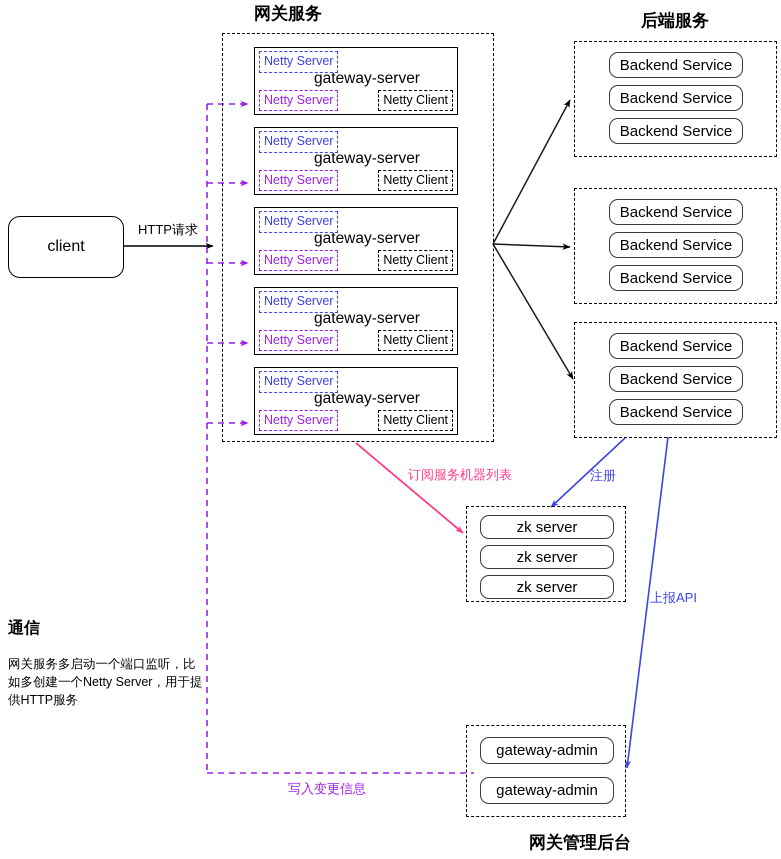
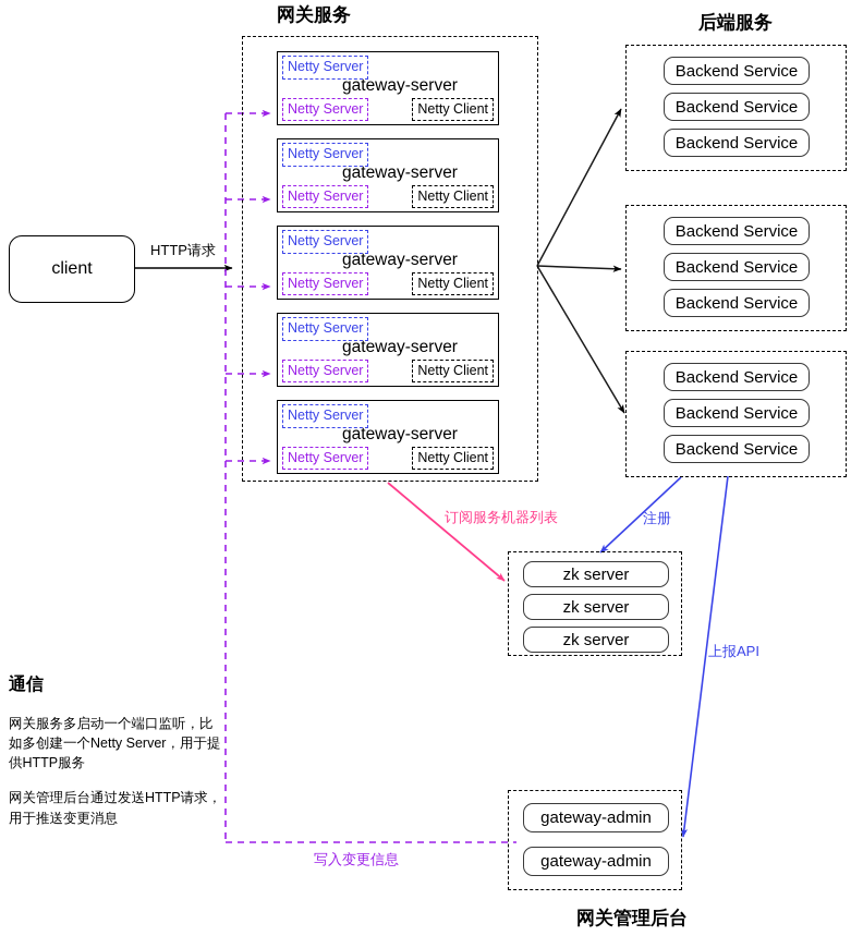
  网关服务
  后端服务
  网关管理后台
  client
  HTTP请求
  Netty Server
  gateway-server
  Netty Server
  Netty Client
  Netty Server
  gateway-server
  Netty Server
  Netty Client
  Netty Server
  gateway-server
  Netty Server
  Netty Client
  Netty Server
  gateway-server
  Netty Server
  Netty Client
  Netty Server
  gateway-server
  Netty Server
  Netty Client
  Backend Service
  Backend Service
  Backend Service
  Backend Service
  Backend Service
  Backend Service
  Backend Service
  Backend Service
  Backend Service
  订阅服务机器列表
  注册
  上报API
  写入变更信息
  zk server
  zk server
  zk server
  gateway-admin
  gateway-admin
  通信
  网关服务多启动一个端口监听，比如多创建一个Netty Server，用于提供HTTP服务
+ 网关管理后台通过发送HTTP请求，用于推送变更消息
